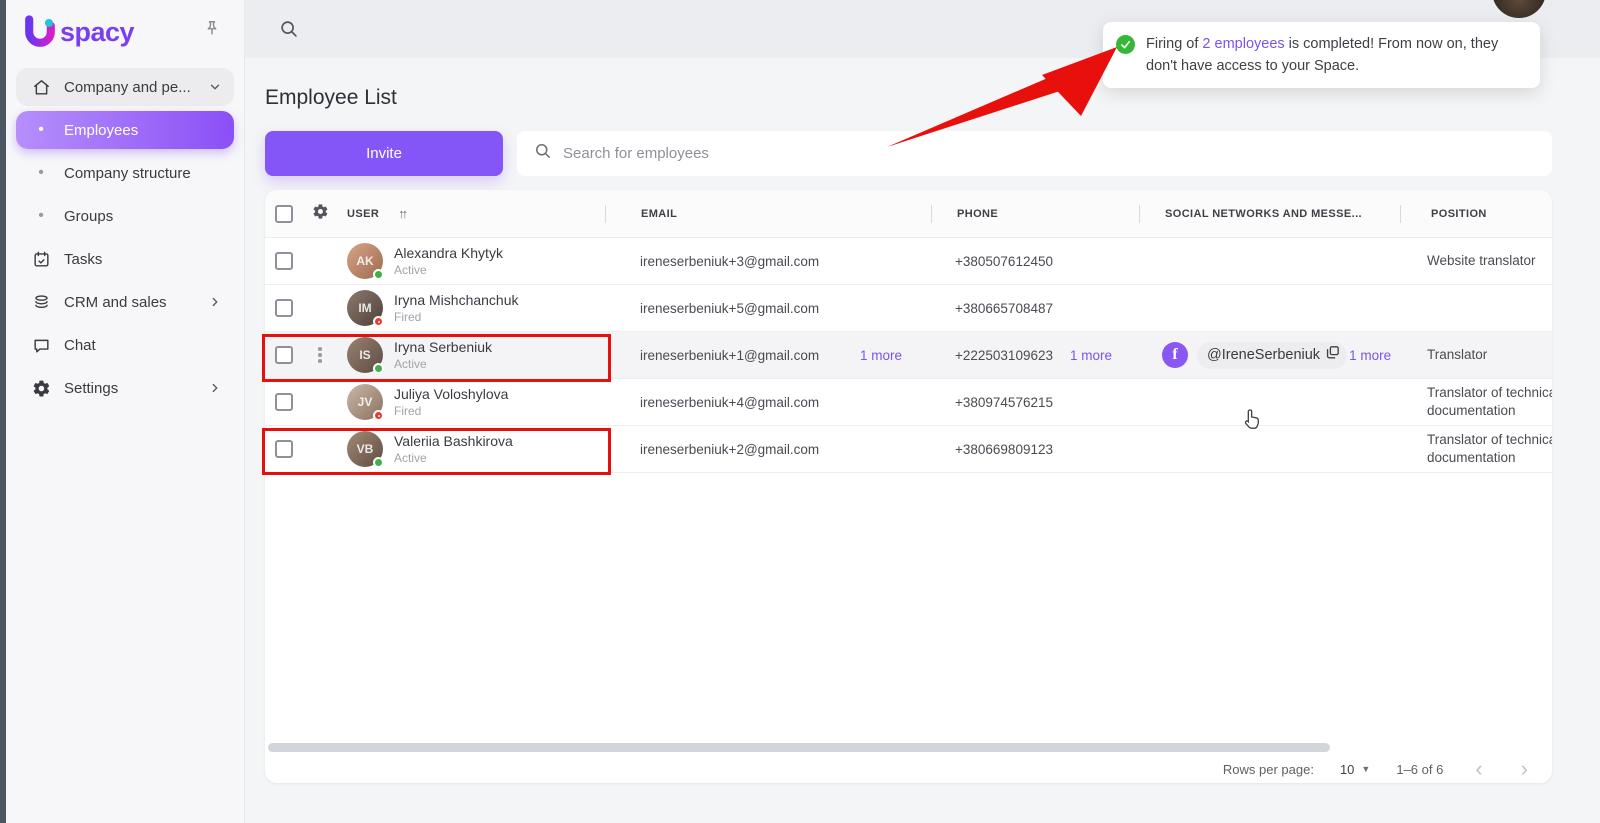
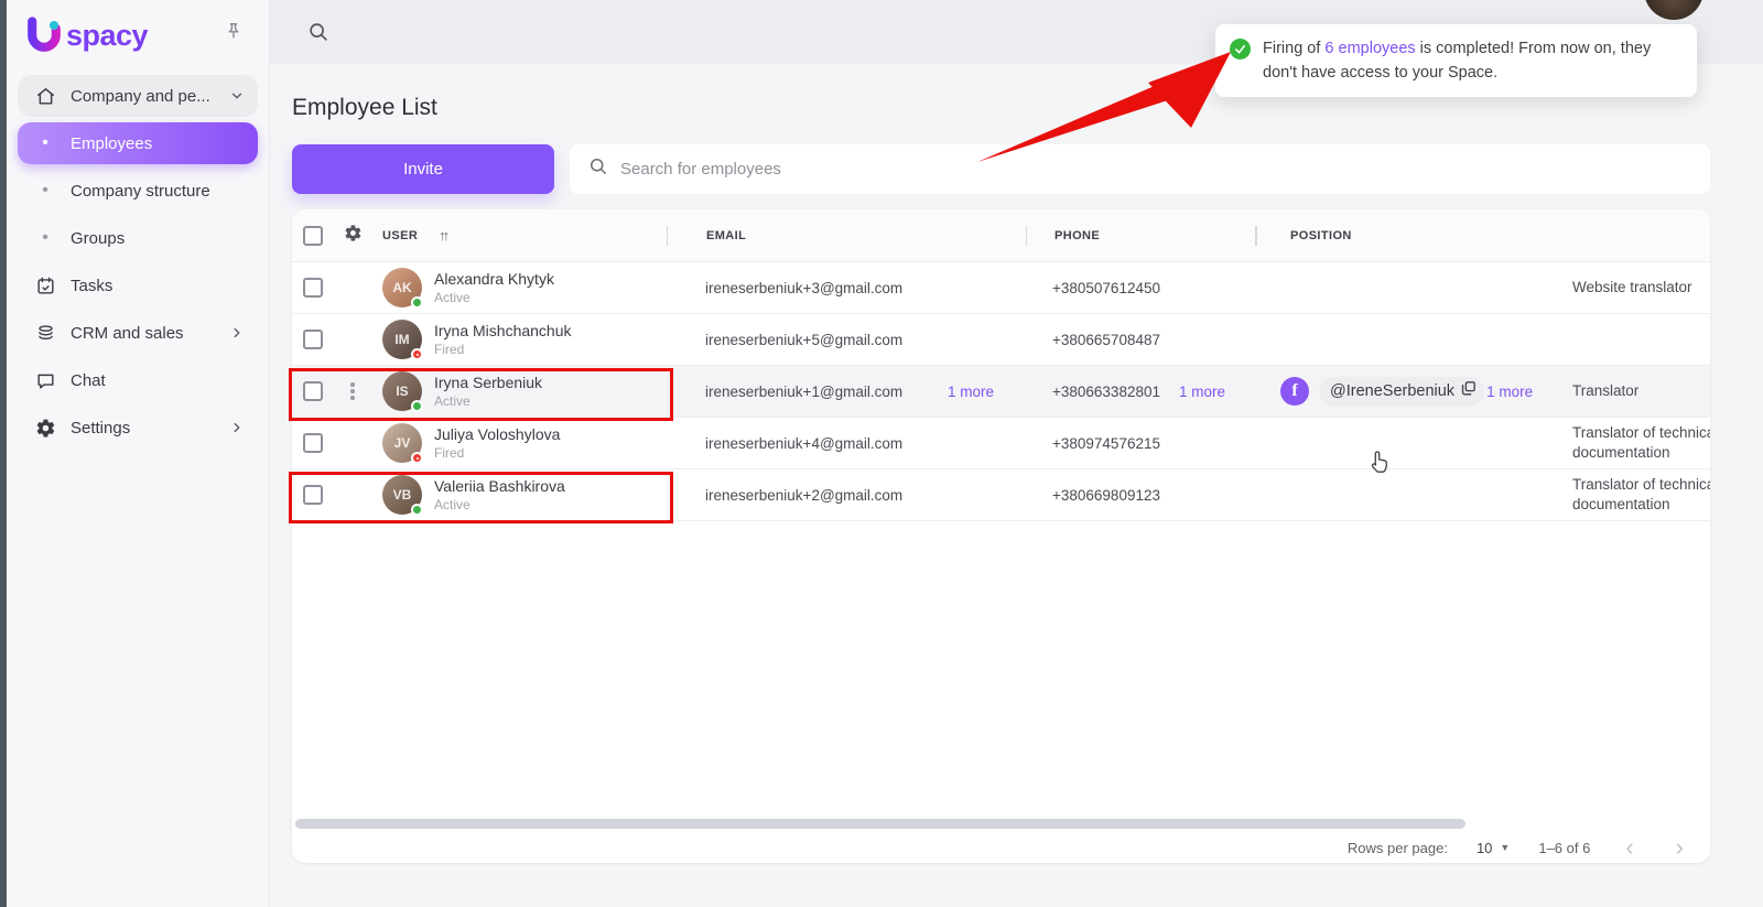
  spacy
  Company and pe...
  •
  Employees
  •
  Company structure
  •
  Groups
  Tasks
  CRM and sales
  Chat
  Settings
  Employee List
  Invite
  Search for employees
  USER
  ↑↑
  EMAIL
  PHONE
- SOCIAL NETWORKS AND MESSE...
  POSITION
  AK
  Alexandra Khytyk
  Active
  ireneserbeniuk+3@gmail.com
  +380507612450
  Website translator
  IM
  Iryna Mishchanchuk
  Fired
  ireneserbeniuk+5@gmail.com
  +380665708487
  IS
  Iryna Serbeniuk
  Active
  ireneserbeniuk+1@gmail.com
  1 more
- +222503109623
+ +380663382801
  1 more
  f
  @IreneSerbeniuk
  1 more
  Translator
  JV
  Juliya Voloshylova
  Fired
  ireneserbeniuk+4@gmail.com
  +380974576215
  Translator of technic
  documentation
  VB
  Valeriia Bashkirova
  Active
  ireneserbeniuk+2@gmail.com
  +380669809123
  Translator of technic
  documentation
  Rows per page:
  10
  ▼
  1–6 of 6
  ‹
  ›
- Firing of 2 employees is completed! From now on, they don't have access to your Space.
+ Firing of 6 employees is completed! From now on, they don't have access to your Space.
